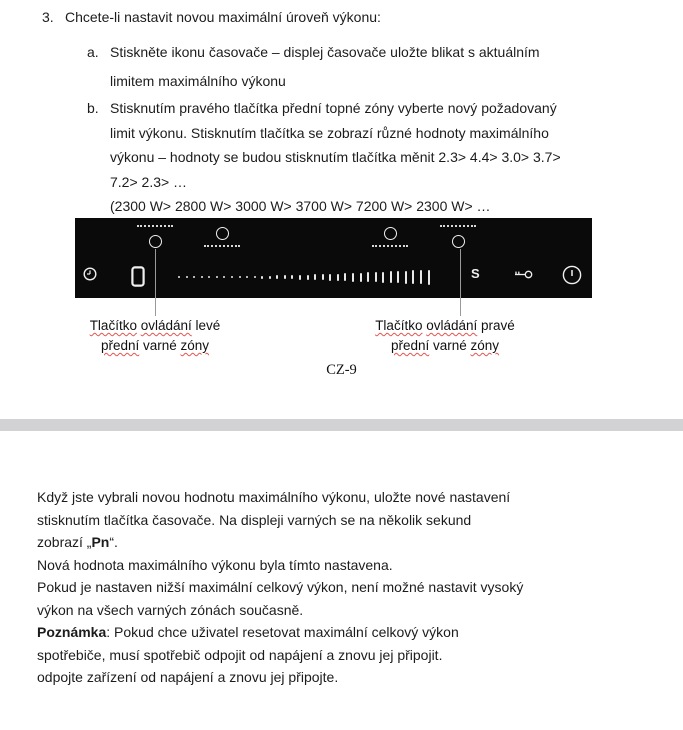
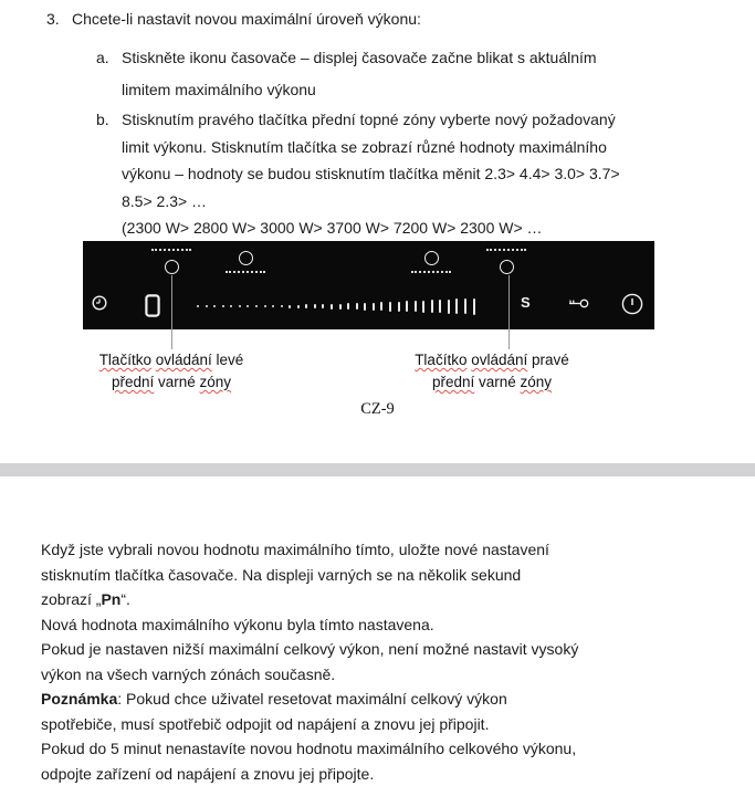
  3. Chcete-li nastavit novou maximální úroveň výkonu:
  a.
- Stiskněte ikonu časovače – displej časovače uložte blikat s aktuálním
+ Stiskněte ikonu časovače – displej časovače začne blikat s aktuálním
  limitem maximálního výkonu
  b.
  Stisknutím pravého tlačítka přední topné zóny vyberte nový požadovaný
  limit výkonu. Stisknutím tlačítka se zobrazí různé hodnoty maximálního
  výkonu – hodnoty se budou stisknutím tlačítka měnit 2.3> 4.4> 3.0> 3.7>
- 7.2> 2.3> …
+ 8.5> 2.3> …
  (2300 W> 2800 W> 3000 W> 3700 W> 7200 W> 2300 W> …
  S
  Tlačítko ovládání levé
  přední varné zóny
  Tlačítko ovládání pravé
  přední varné zóny
  CZ-9
- Když jste vybrali novou hodnotu maximálního výkonu, uložte nové nastavení
+ Když jste vybrali novou hodnotu maximálního tímto, uložte nové nastavení
  stisknutím tlačítka časovače. Na displeji varných se na několik sekund
  zobrazí „Pn“.
  Nová hodnota maximálního výkonu byla tímto nastavena.
  Pokud je nastaven nižší maximální celkový výkon, není možné nastavit vysoký
  výkon na všech varných zónách současně.
  Poznámka: Pokud chce uživatel resetovat maximální celkový výkon
  spotřebiče, musí spotřebič odpojit od napájení a znovu jej připojit.
+ Pokud do 5 minut nenastavíte novou hodnotu maximálního celkového výkonu,
  odpojte zařízení od napájení a znovu jej připojte.
